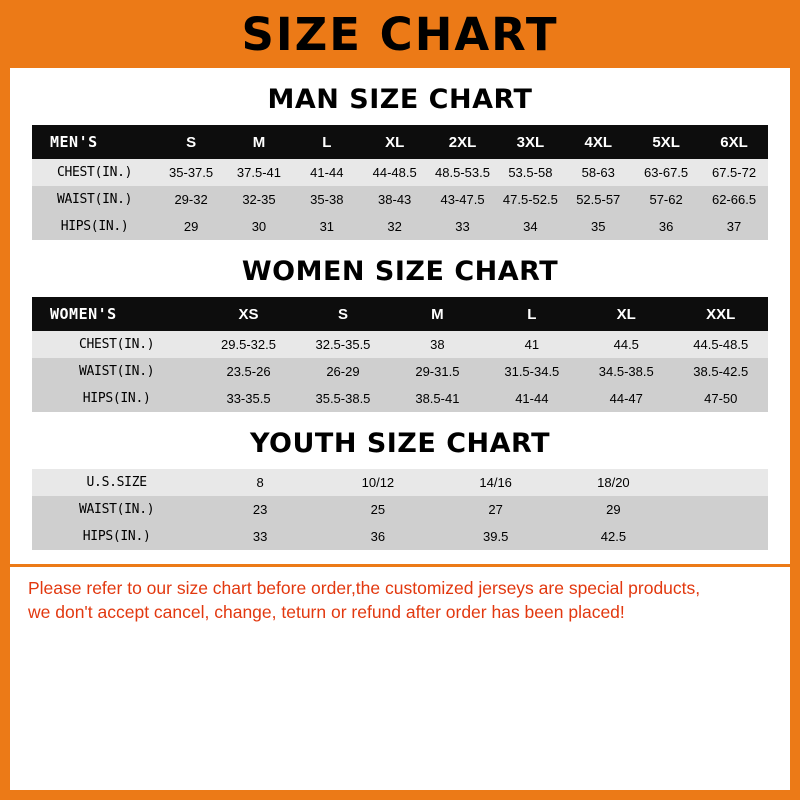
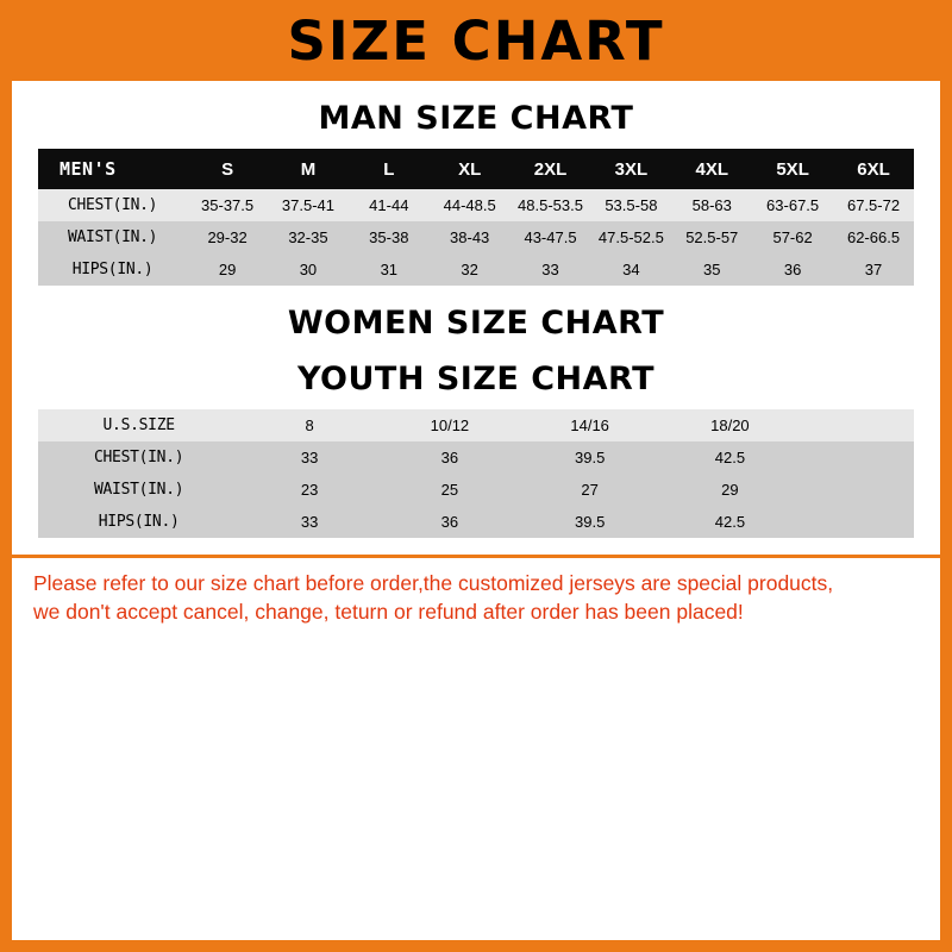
  SIZE CHART
  MAN SIZE CHART
  MEN'S	S	M	L	XL	2XL	3XL	4XL	5XL	6XL
  CHEST(IN.)	35-37.5	37.5-41	41-44	44-48.5	48.5-53.5	53.5-58	58-63	63-67.5	67.5-72
  WAIST(IN.)	29-32	32-35	35-38	38-43	43-47.5	47.5-52.5	52.5-57	57-62	62-66.5
  HIPS(IN.)	29	30	31	32	33	34	35	36	37
  WOMEN SIZE CHART
- WOMEN'S	XS	S	M	L	XL	XXL
- CHEST(IN.)	29.5-32.5	32.5-35.5	38	41	44.5	44.5-48.5
- WAIST(IN.)	23.5-26	26-29	29-31.5	31.5-34.5	34.5-38.5	38.5-42.5
- HIPS(IN.)	33-35.5	35.5-38.5	38.5-41	41-44	44-47	47-50
  YOUTH SIZE CHART
  U.S.SIZE	8	10/12	14/16	18/20
+ CHEST(IN.)	33	36	39.5	42.5
  WAIST(IN.)	23	25	27	29
  HIPS(IN.)	33	36	39.5	42.5
  Please refer to our size chart before order,the customized jerseys are special products,
  we don't accept cancel, change, teturn or refund after order has been placed!
